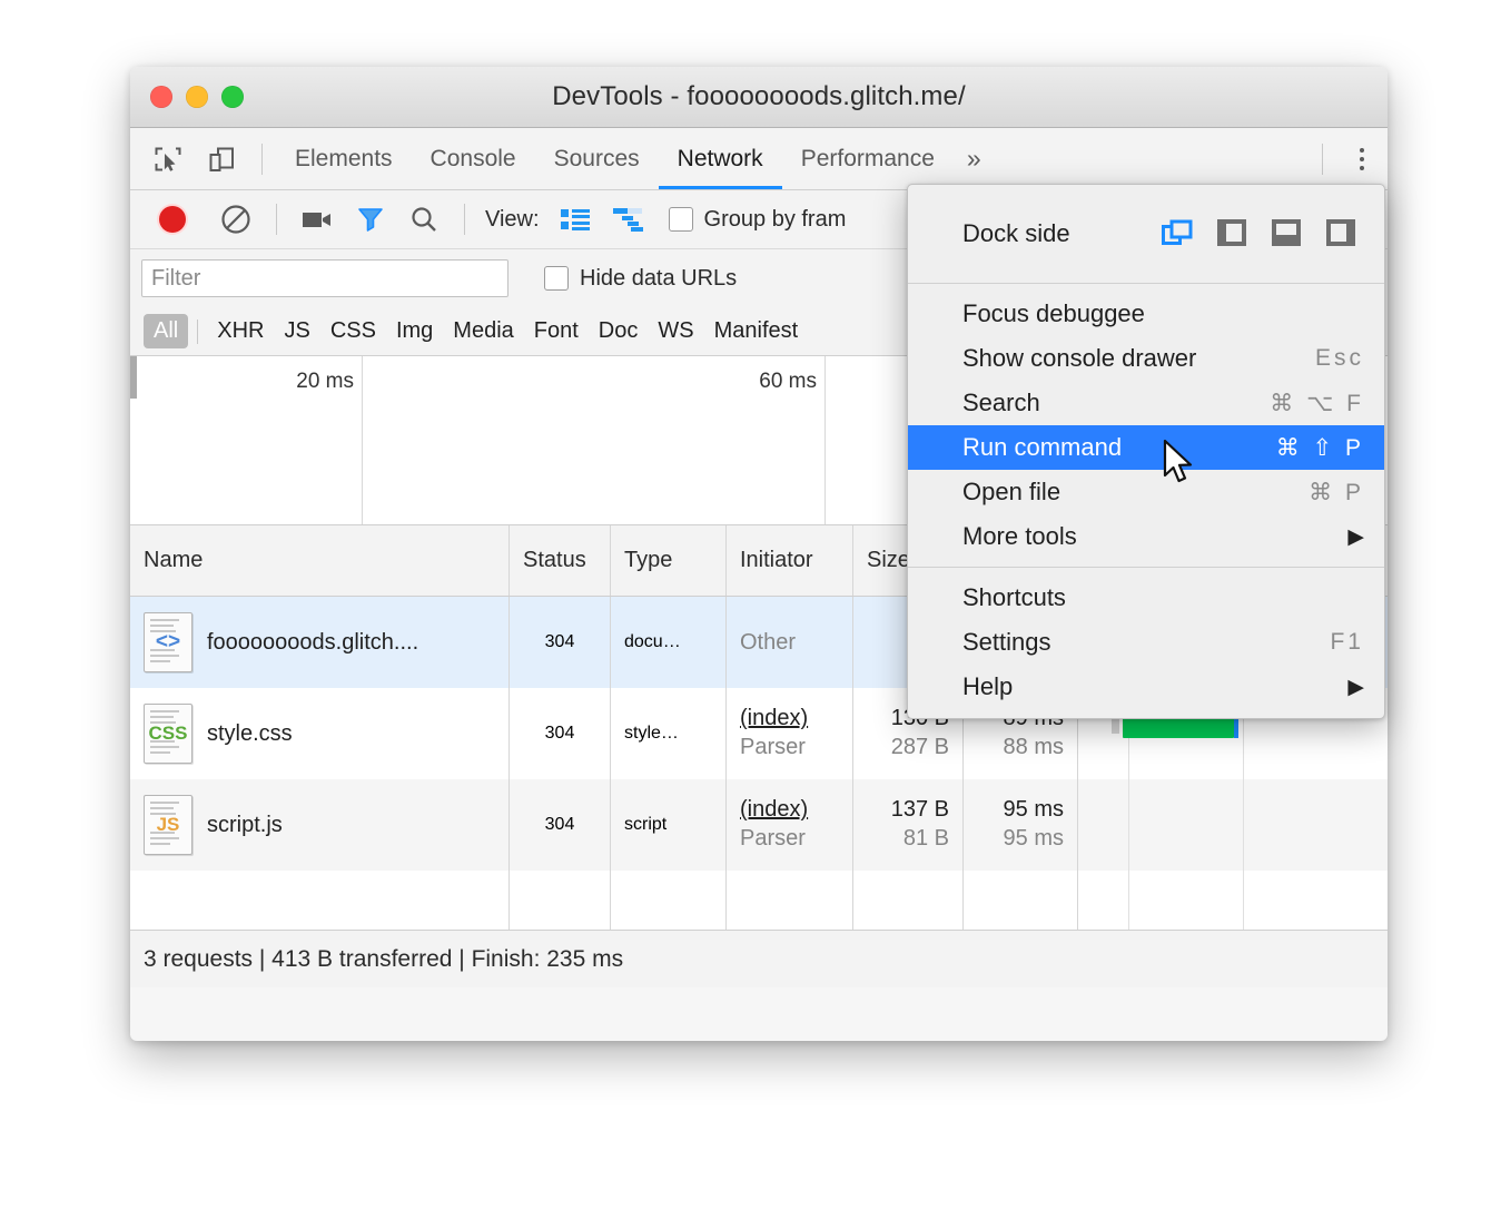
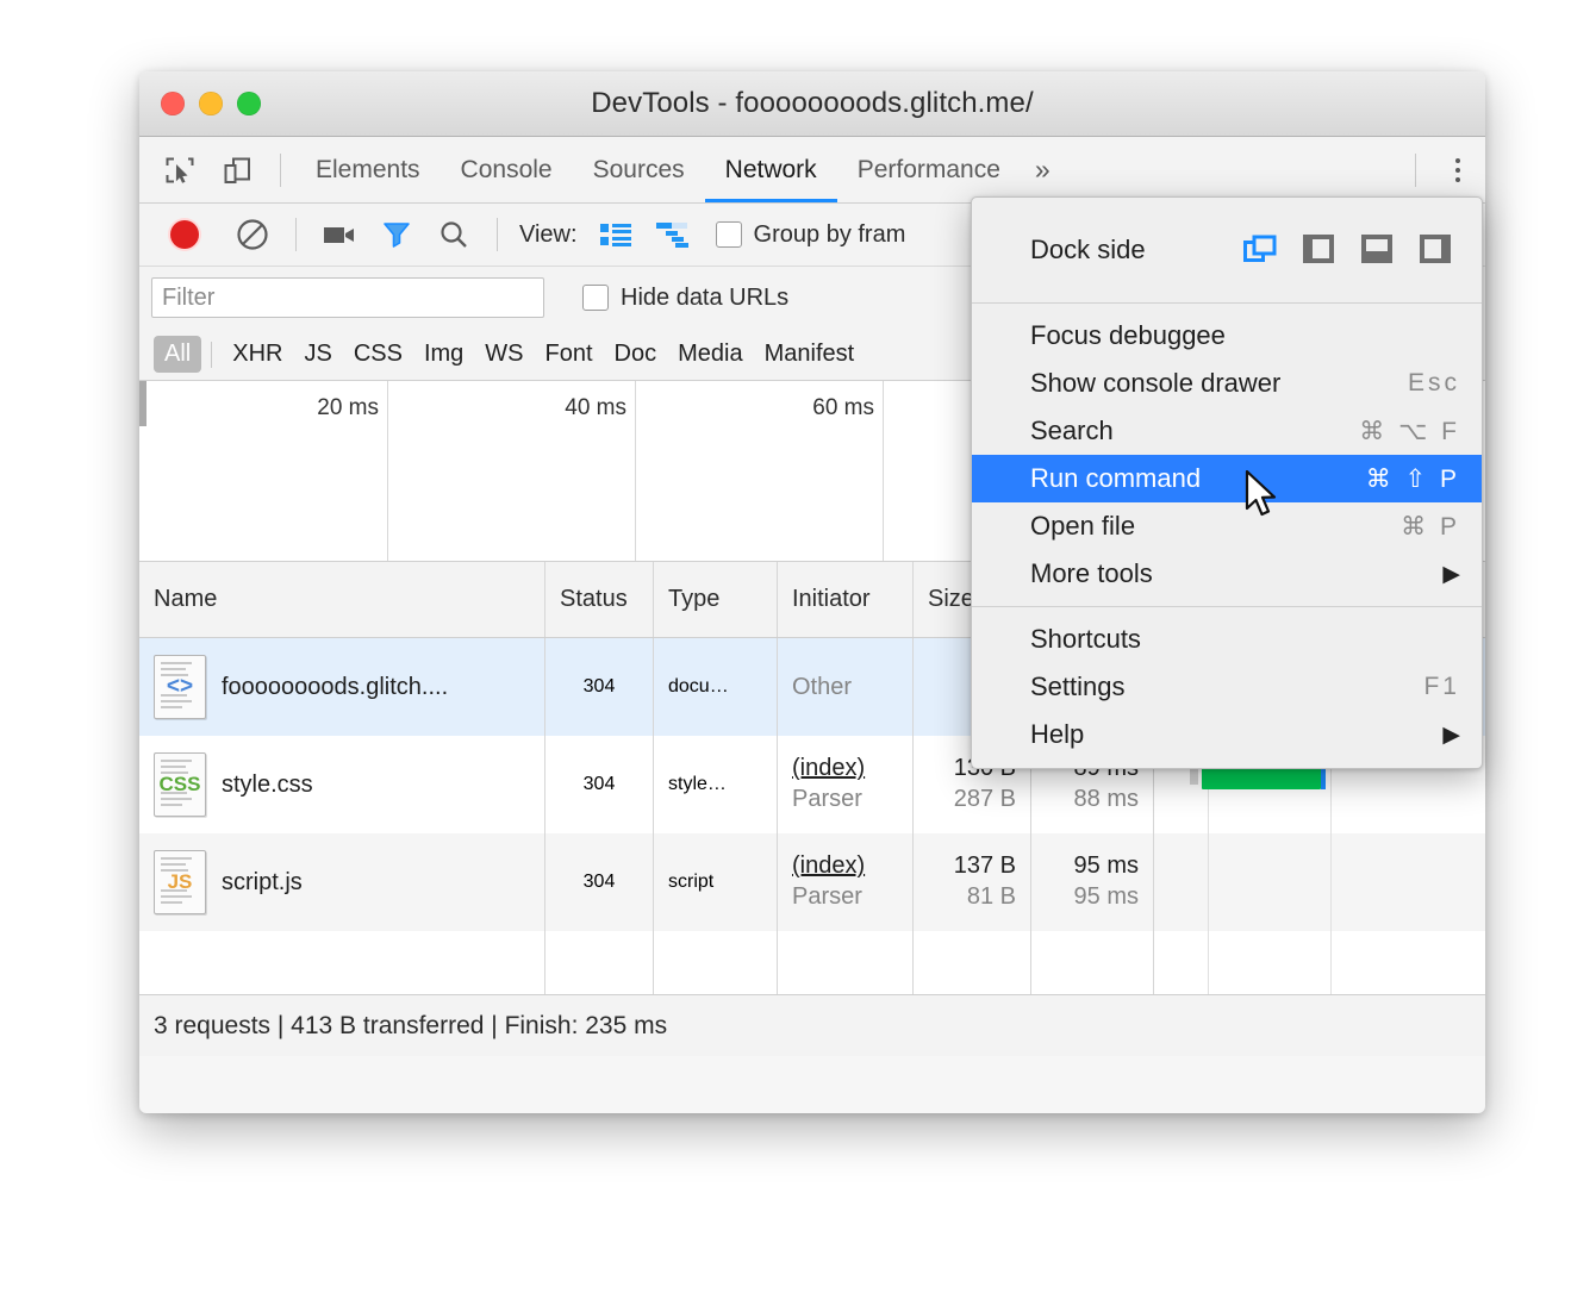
  DevTools - foooooooods.glitch.me/
  Elements
  Console
  Sources
  Network
  Performance
  »
  View:
  Group by fram
  Filter
  Hide data URLs
  All
  XHR
  JS
  CSS
  Img
- Media
+ WS
  Font
  Doc
- WS
+ Media
  Manifest
  20 ms
+ 40 ms
  60 ms
  Name
  Status
  Type
  Initiator
  Size
  <>
  foooooooods.glitch....
  304
  docu…
  Other
  CSS
  style.css
  304
  style…
  (index)
  Parser
  287 B
  88 ms
  JS
  script.js
  304
  script
  (index)
  Parser
  137 B
  81 B
  95 ms
  95 ms
  3 requests | 413 B transferred | Finish: 235 ms
  Dock side
  Focus debuggee
  Show console drawer
  Esc
  Search
  ⌘ ⌥ F
  Run command
  ⌘ ⇧ P
  Open file
  ⌘ P
  More tools
  ▶
  Shortcuts
  Settings
  F1
  Help
  ▶
